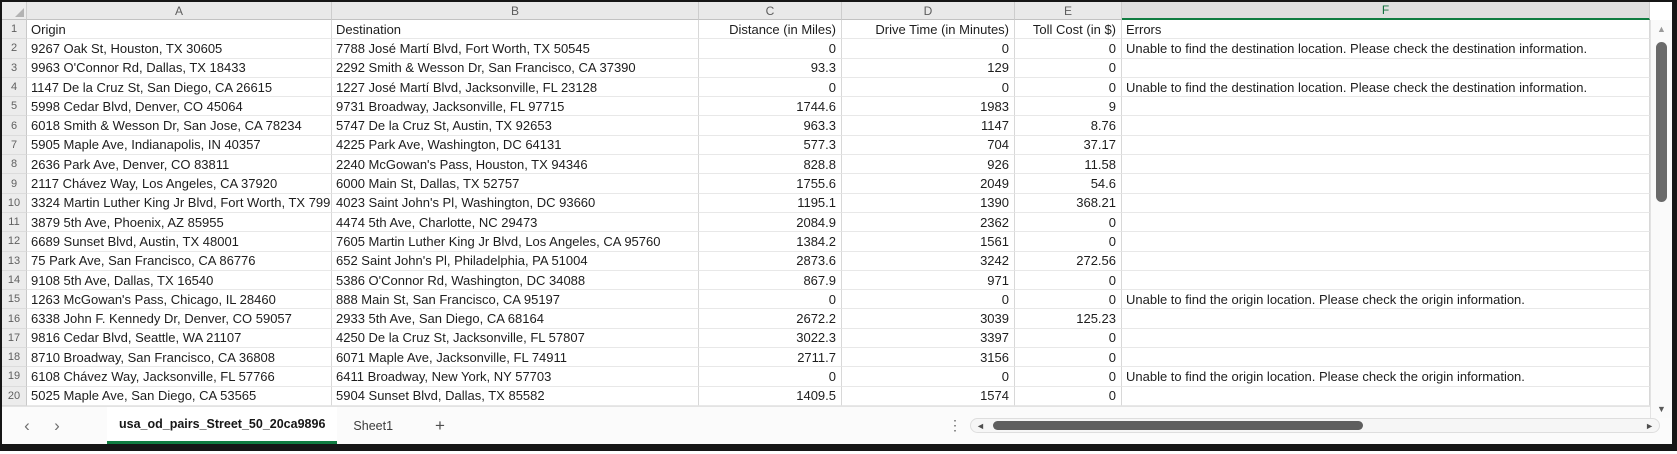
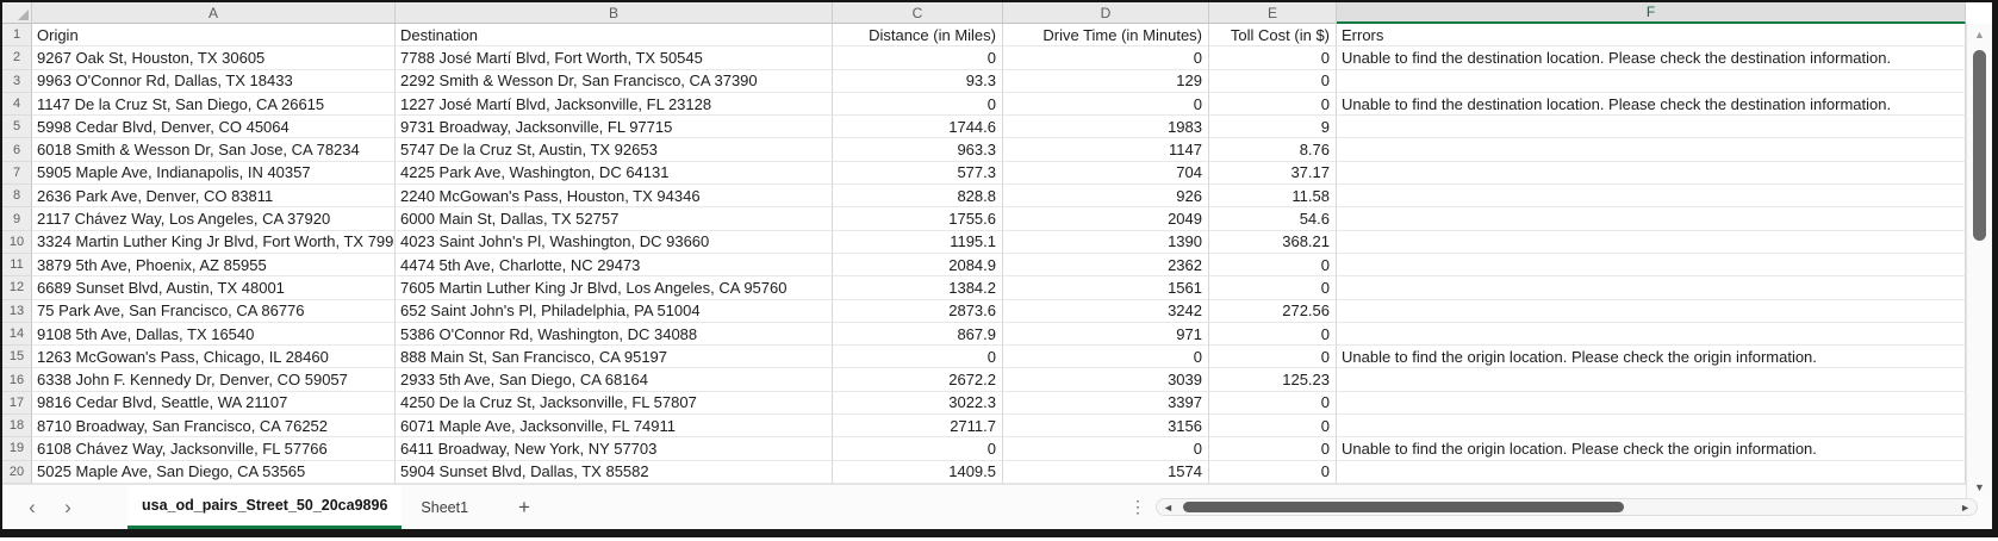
  A
  B
  C
  D
  E
  F
  1
  Origin
  Destination
  Distance (in Miles)
  Drive Time (in Minutes)
  Toll Cost (in $)
  Errors
  2
  9267 Oak St, Houston, TX 30605
  7788 José Martí Blvd, Fort Worth, TX 50545
  0
  0
  0
  Unable to find the destination location. Please check the destination information.
  3
  9963 O'Connor Rd, Dallas, TX 18433
  2292 Smith & Wesson Dr, San Francisco, CA 37390
  93.3
  129
  0
  4
  1147 De la Cruz St, San Diego, CA 26615
  1227 José Martí Blvd, Jacksonville, FL 23128
  0
  0
  0
  Unable to find the destination location. Please check the destination information.
  5
  5998 Cedar Blvd, Denver, CO 45064
  9731 Broadway, Jacksonville, FL 97715
  1744.6
  1983
  9
  6
  6018 Smith & Wesson Dr, San Jose, CA 78234
  5747 De la Cruz St, Austin, TX 92653
  963.3
  1147
  8.76
  7
  5905 Maple Ave, Indianapolis, IN 40357
  4225 Park Ave, Washington, DC 64131
  577.3
  704
  37.17
  8
  2636 Park Ave, Denver, CO 83811
  2240 McGowan's Pass, Houston, TX 94346
  828.8
  926
  11.58
  9
  2117 Chávez Way, Los Angeles, CA 37920
  6000 Main St, Dallas, TX 52757
  1755.6
  2049
  54.6
  10
  3324 Martin Luther King Jr Blvd, Fort Worth, TX 799
  4023 Saint John's Pl, Washington, DC 93660
  1195.1
  1390
  368.21
  11
  3879 5th Ave, Phoenix, AZ 85955
  4474 5th Ave, Charlotte, NC 29473
  2084.9
  2362
  0
  12
  6689 Sunset Blvd, Austin, TX 48001
  7605 Martin Luther King Jr Blvd, Los Angeles, CA 95760
  1384.2
  1561
  0
  13
  75 Park Ave, San Francisco, CA 86776
  652 Saint John's Pl, Philadelphia, PA 51004
  2873.6
  3242
  272.56
  14
  9108 5th Ave, Dallas, TX 16540
  5386 O'Connor Rd, Washington, DC 34088
  867.9
  971
  0
  15
  1263 McGowan's Pass, Chicago, IL 28460
  888 Main St, San Francisco, CA 95197
  0
  0
  0
  Unable to find the origin location. Please check the origin information.
  16
  6338 John F. Kennedy Dr, Denver, CO 59057
  2933 5th Ave, San Diego, CA 68164
  2672.2
  3039
  125.23
  17
  9816 Cedar Blvd, Seattle, WA 21107
  4250 De la Cruz St, Jacksonville, FL 57807
  3022.3
  3397
  0
  18
- 8710 Broadway, San Francisco, CA 36808
+ 8710 Broadway, San Francisco, CA 76252
  6071 Maple Ave, Jacksonville, FL 74911
  2711.7
  3156
  0
  19
  6108 Chávez Way, Jacksonville, FL 57766
  6411 Broadway, New York, NY 57703
  0
  0
  0
  Unable to find the origin location. Please check the origin information.
  20
  5025 Maple Ave, San Diego, CA 53565
  5904 Sunset Blvd, Dallas, TX 85582
  1409.5
  1574
  0
  ▲
  ▼
  ‹
  ›
  usa_od_pairs_Street_50_20ca9896
  Sheet1
  +
  ⋮
  ◄
  ►
